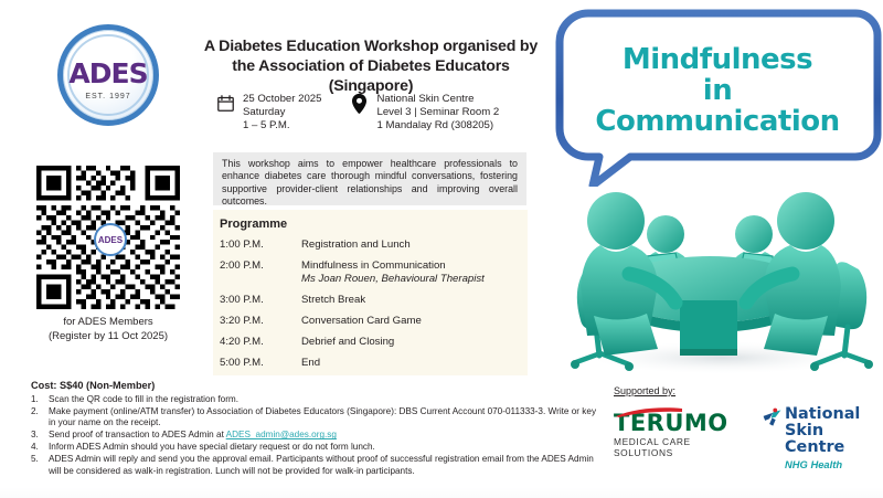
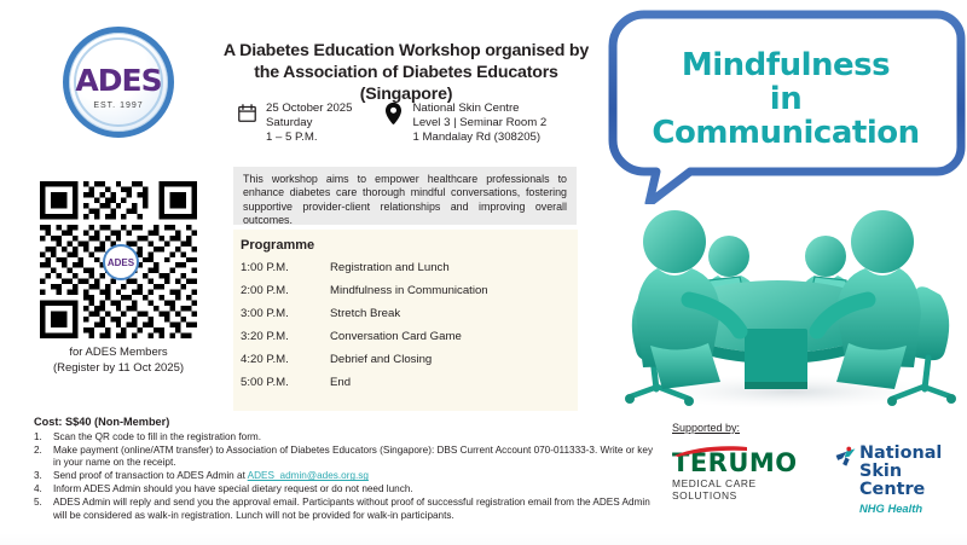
  ADES
  ADES
  for ADES Members
  (Register by 11 Oct 2025)
  A Diabetes Education Workshop organised by the Association of Diabetes Educators (Singapore)
  25 October 2025
  Saturday
  1 – 5 P.M.
  National Skin Centre
  Level 3 | Seminar Room 2
  1 Mandalay Rd (308205)
  This workshop aims to empower healthcare professionals to enhance diabetes care thorough mindful conversations, fostering supportive provider-client relationships and improving overall outcomes.
  Programme
  1:00 P.M.
  Registration and Lunch
  2:00 P.M.
  Mindfulness in Communication
- Ms Joan Rouen, Behavioural Therapist
  3:00 P.M.
  Stretch Break
  3:20 P.M.
  Conversation Card Game
  4:20 P.M.
  Debrief and Closing
  5:00 P.M.
  End
  Cost: S$40 (Non-Member)
  1.
  Scan the QR code to fill in the registration form.
  2.
  Make payment (online/ATM transfer) to Association of Diabetes Educators (Singapore): DBS Current Account 070-011333-3. Write or key in your name on the receipt.
  3.
  Send proof of transaction to ADES Admin at ADES_admin@ades.org.sg
  4.
- Inform ADES Admin should you have special dietary request or do not form lunch.
+ Inform ADES Admin should you have special dietary request or do not need lunch.
  5.
  ADES Admin will reply and send you the approval email. Participants without proof of successful registration email from the ADES Admin will be considered as walk-in registration. Lunch will not be provided for walk-in participants.
  Mindfulness
  in
  Communication
  Supported by:
  TERUMO
  MEDICAL CARE
  SOLUTIONS
  National
  Skin Centre
  NHG Health
